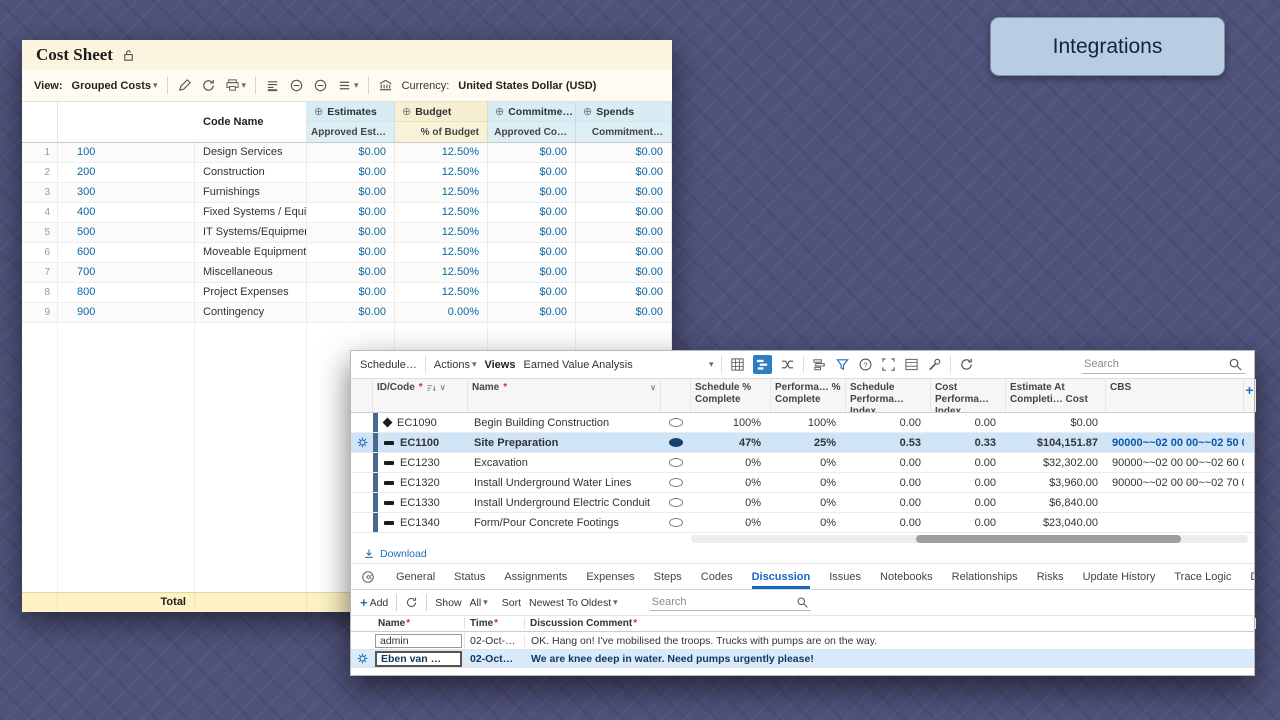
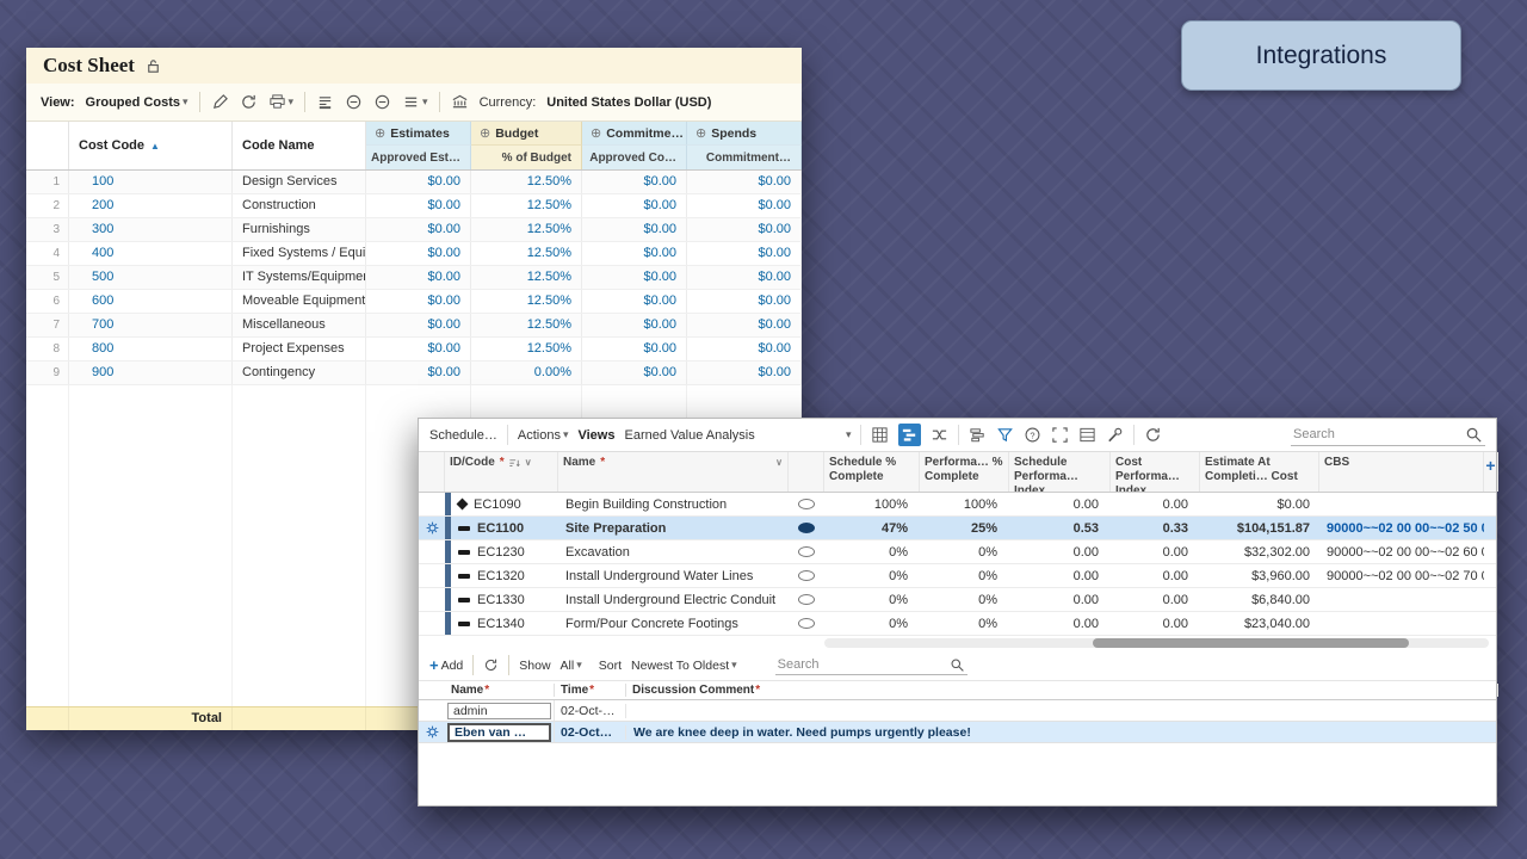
  Integrations
  Cost Sheet
  View:
  Grouped Costs
  ▾
  ▾
  ▾
  Currency:
  United States Dollar (USD)
+ Cost Code
+ ▲
  Code Name
  ⊕
  Estimates
  ⊕
  Budget
  ⊕
  Commitme…
  ⊕
  Spends
  Approved Est…
  % of Budget
  Approved Co…
  Commitment…
  1
  100
  Design Services
  $0.00
  12.50%
  $0.00
  $0.00
  2
  200
  Construction
  $0.00
  12.50%
  $0.00
  $0.00
  3
  300
  Furnishings
  $0.00
  12.50%
  $0.00
  $0.00
  4
  400
  Fixed Systems / Equi
  $0.00
  12.50%
  $0.00
  $0.00
  5
  500
  IT Systems/Equipme
  $0.00
  12.50%
  $0.00
  $0.00
  6
  600
  Moveable Equipment
  $0.00
  12.50%
  $0.00
  $0.00
  7
  700
  Miscellaneous
  $0.00
  12.50%
  $0.00
  $0.00
  8
  800
  Project Expenses
  $0.00
  12.50%
  $0.00
  $0.00
  9
  900
  Contingency
  $0.00
  0.00%
  $0.00
  $0.00
  Total
  Schedule…
  Actions
  ▾
  Views
  Earned Value Analysis
  ▾
  ?
  Search
  ID/Code
  *
  ∨
  Name
  *
  ∨
  Schedule % Complete
  Performa… % Complete
  Schedule Performa… Index
  Cost Performa… Index
  Estimate At Completi… Cost
  CBS
  +
  EC1090
  Begin Building Construction
  100%
  100%
  0.00
  0.00
  $0.00
  EC1100
  Site Preparation
  47%
  25%
  0.53
  0.33
  $104,151.87
  90000~~02 00 00~~02 50
  EC1230
  Excavation
  0%
  0%
  0.00
  0.00
  $32,302.00
  90000~~02 00 00~~02 60
  EC1320
  Install Underground Water Lines
  0%
  0%
  0.00
  0.00
  $3,960.00
  90000~~02 00 00~~02 70
  EC1330
  Install Underground Electric Conduit
  0%
  0%
  0.00
  0.00
  $6,840.00
  EC1340
  Form/Pour Concrete Footings
  0%
  0%
  0.00
  0.00
  $23,040.00
- Download
- General
- Status
- Assignments
- Expenses
- Steps
- Codes
- Discussion
- Issues
- Notebooks
- Relationships
- Risks
- Update History
- Trace Logic
  +
  Add
  Show
  All
  ▾
  Sort
  Newest To Oldest
  ▾
  Search
  Name*
  Time*
  Discussion Comment*
  admin
  02-Oct-…
- OK. Hang on! I've mobilised the troops. Trucks with pumps are on the way.
  Eben van …
  02-Oct…
  We are knee deep in water. Need pumps urgently please!
